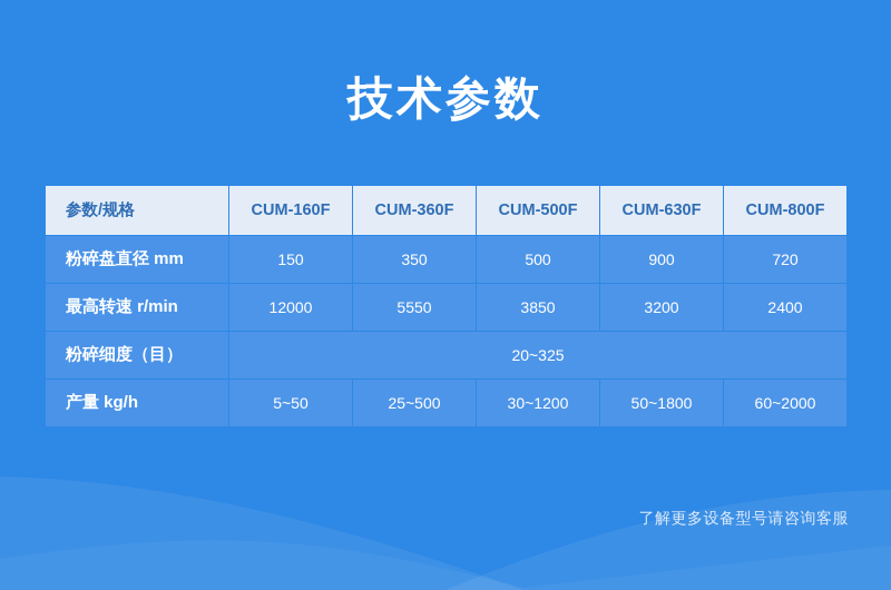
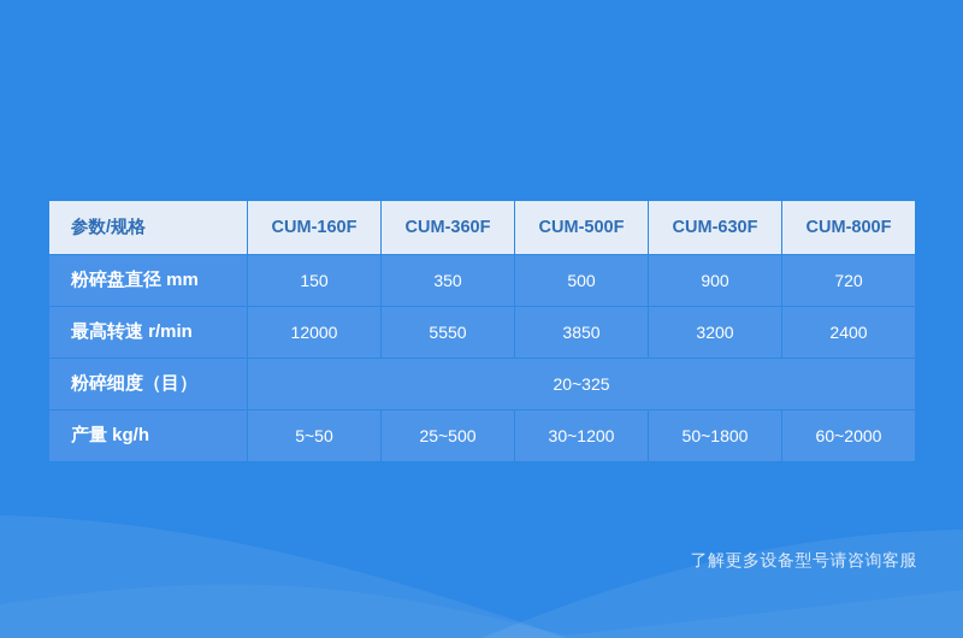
- 技术参数
  参数/规格	CUM-160F	CUM-360F	CUM-500F	CUM-630F	CUM-800F
  粉碎盘直径 mm	150	350	500	900	720
  最高转速 r/min	12000	5550	3850	3200	2400
  粉碎细度（目）	20~325
  产量 kg/h	5~50	25~500	30~1200	50~1800	60~2000
  了解更多设备型号请咨询客服
